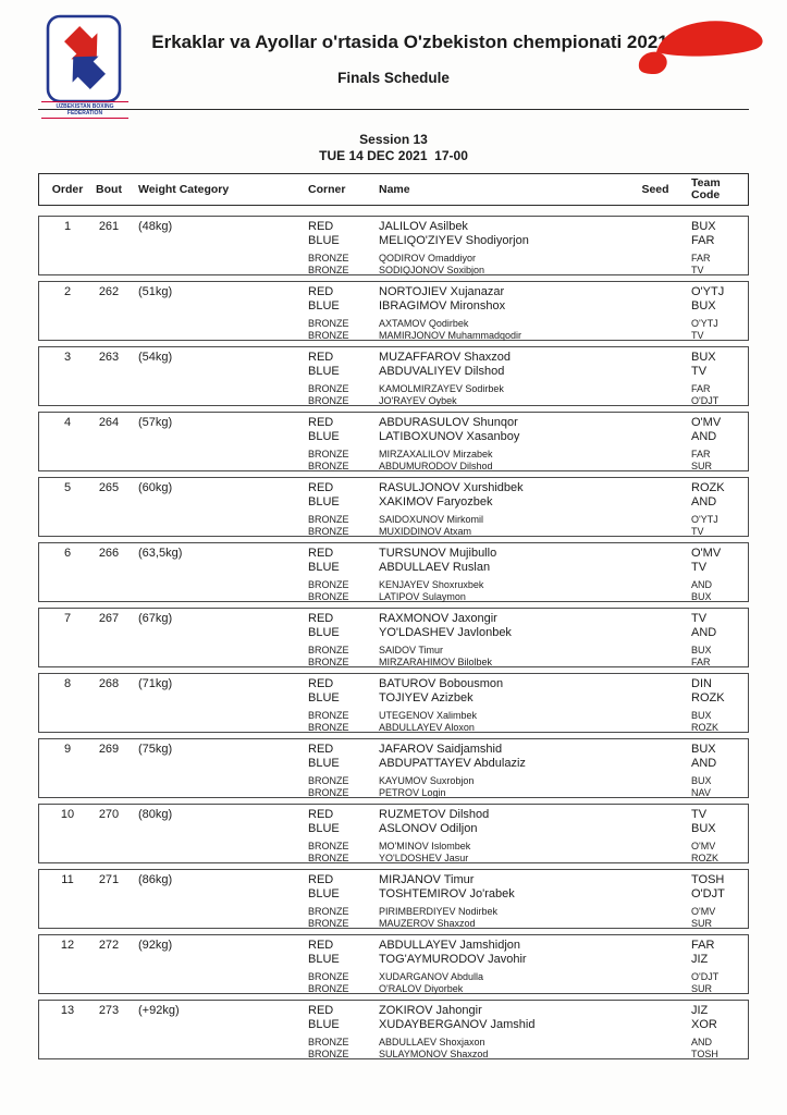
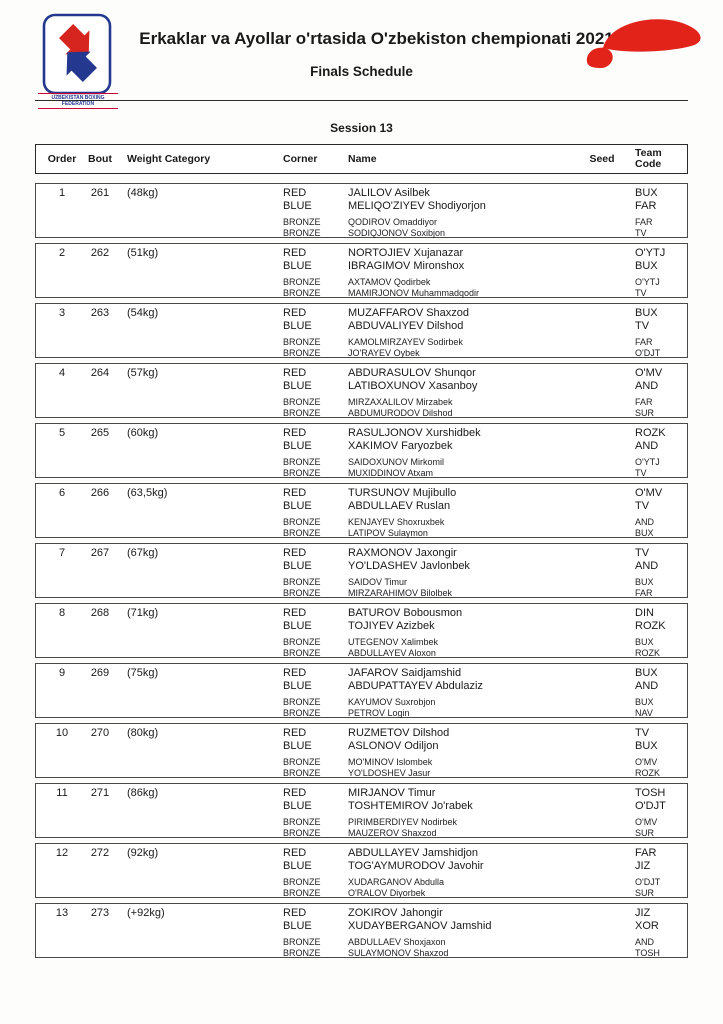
  Erkaklar va Ayollar o'rtasida O'zbekiston chempionati 202
  Finals Schedule
  Session 13
- TUE 14 DEC 2021 17-00
  Order
  Bout
  Weight Category
  Corner
  Name
  Seed
  Team Code
  1
  261
  (48kg)
  RED
  JALILOV Asilbek
  BUX
  BLUE
  MELIQO'ZIYEV Shodiyorjon
  FAR
  BRONZE
  QODIROV Omaddiyor
  FAR
  BRONZE
  SODIQJONOV Soxibjon
  TV
  2
  262
  (51kg)
  RED
  NORTOJIEV Xujanazar
  O'YTJ
  BLUE
  IBRAGIMOV Mironshox
  BUX
  BRONZE
  AXTAMOV Qodirbek
  O'YTJ
  BRONZE
  MAMIRJONOV Muhammadqodir
  TV
  3
  263
  (54kg)
  RED
  MUZAFFAROV Shaxzod
  BUX
  BLUE
  ABDUVALIYEV Dilshod
  TV
  BRONZE
  KAMOLMIRZAYEV Sodirbek
  FAR
  BRONZE
  JO'RAYEV Oybek
  O'DJT
  4
  264
  (57kg)
  RED
  ABDURASULOV Shunqor
  O'MV
  BLUE
  LATIBOXUNOV Xasanboy
  AND
  BRONZE
  MIRZAXALILOV Mirzabek
  FAR
  BRONZE
  ABDUMURODOV Dilshod
  SUR
  5
  265
  (60kg)
  RED
  RASULJONOV Xurshidbek
  ROZK
  BLUE
  XAKIMOV Faryozbek
  AND
  BRONZE
  SAIDOXUNOV Mirkomil
  O'YTJ
  BRONZE
  MUXIDDINOV Atxam
  TV
  6
  266
  (63,5kg)
  RED
  TURSUNOV Mujibullo
  O'MV
  BLUE
  ABDULLAEV Ruslan
  TV
  BRONZE
  KENJAYEV Shoxruxbek
  AND
  BRONZE
  LATIPOV Sulaymon
  BUX
  7
  267
  (67kg)
  RED
  RAXMONOV Jaxongir
  TV
  BLUE
  YO'LDASHEV Javlonbek
  AND
  BRONZE
  SAIDOV Timur
  BUX
  BRONZE
  MIRZARAHIMOV Bilolbek
  FAR
  8
  268
  (71kg)
  RED
  BATUROV Bobousmon
  DIN
  BLUE
  TOJIYEV Azizbek
  ROZK
  BRONZE
  UTEGENOV Xalimbek
  BUX
  BRONZE
  ABDULLAYEV Aloxon
  ROZK
  9
  269
  (75kg)
  RED
  JAFAROV Saidjamshid
  BUX
  BLUE
  ABDUPATTAYEV Abdulaziz
  AND
  BRONZE
  KAYUMOV Suxrobjon
  BUX
  BRONZE
  PETROV Login
  NAV
  10
  270
  (80kg)
  RED
  RUZMETOV Dilshod
  TV
  BLUE
  ASLONOV Odiljon
  BUX
  BRONZE
  MO'MINOV Islombek
  O'MV
  BRONZE
  YO'LDOSHEV Jasur
  ROZK
  11
  271
  (86kg)
  RED
  MIRJANOV Timur
  TOSH
  BLUE
  TOSHTEMIROV Jo'rabek
  O'DJT
  BRONZE
  PIRIMBERDIYEV Nodirbek
  O'MV
  BRONZE
  MAUZEROV Shaxzod
  SUR
  12
  272
  (92kg)
  RED
  ABDULLAYEV Jamshidjon
  FAR
  BLUE
  TOG'AYMURODOV Javohir
  JIZ
  BRONZE
  XUDARGANOV Abdulla
  O'DJT
  BRONZE
  O'RALOV Diyorbek
  SUR
  13
  273
  (+92kg)
  RED
  ZOKIROV Jahongir
  JIZ
  BLUE
  XUDAYBERGANOV Jamshid
  XOR
  BRONZE
  ABDULLAEV Shoxjaxon
  AND
  BRONZE
  SULAYMONOV Shaxzod
  TOSH
